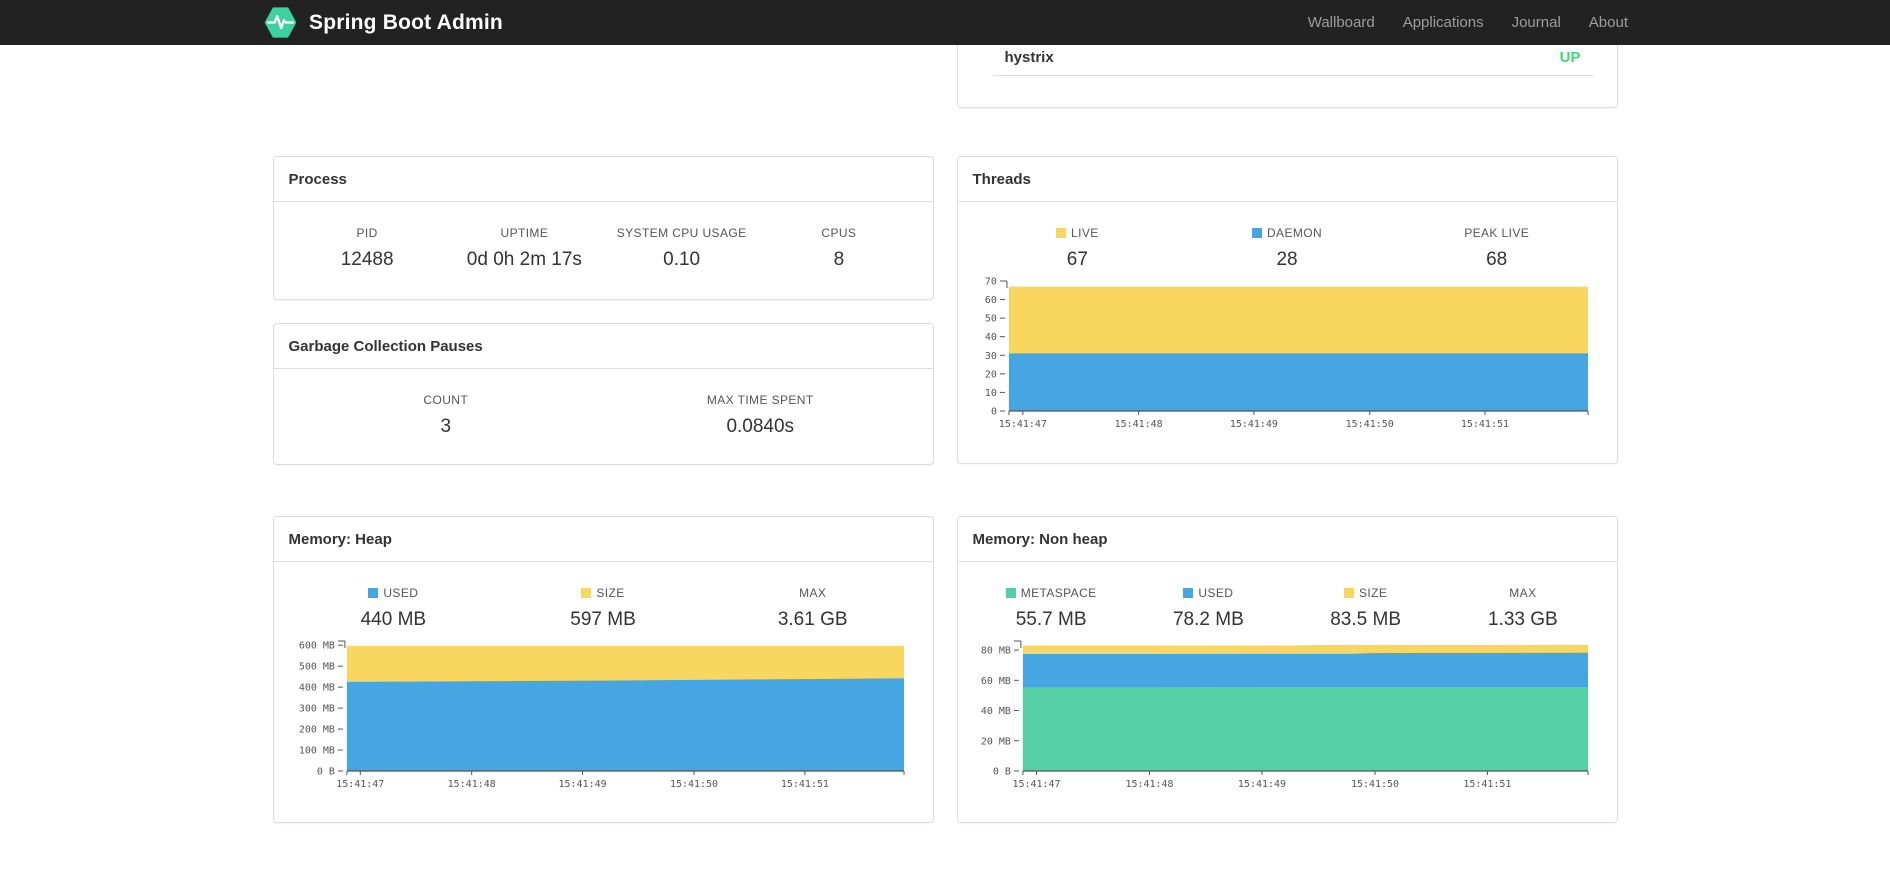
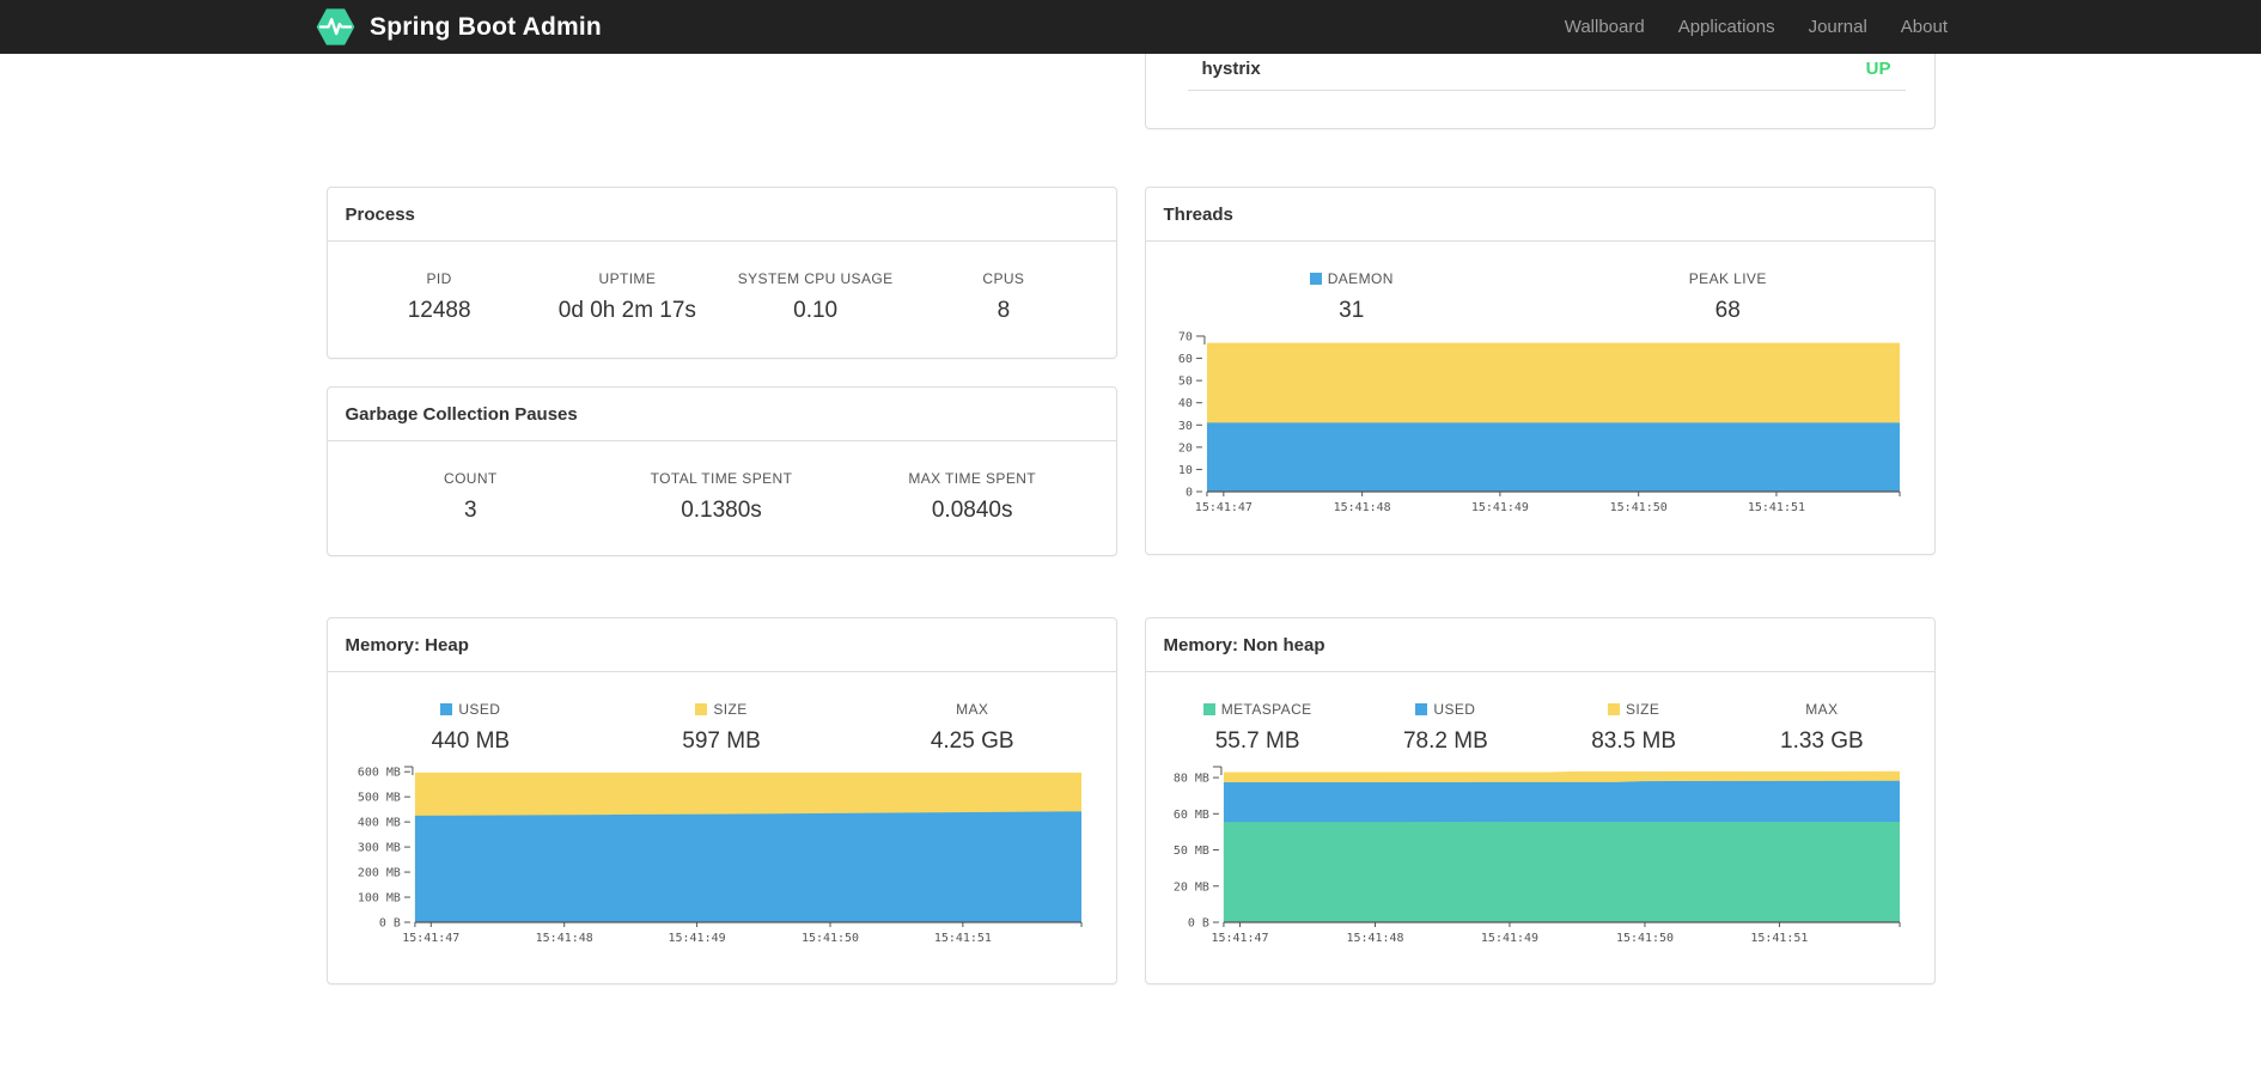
  Spring Boot Admin
  Wallboard
  Applications
  Journal
  About
  Process
  PID
  12488
  UPTIME
  0d 0h 2m 17s
  SYSTEM CPU USAGE
  0.10
  CPUS
  8
  Garbage Collection Pauses
  COUNT
  3
+ TOTAL TIME SPENT
+ 0.1380s
  MAX TIME SPENT
  0.0840s
  Memory: Heap
  USED
  440 MB
  SIZE
  597 MB
  MAX
- 3.61 GB
+ 4.25 GB
  15:41:47
  15:41:48
  15:41:49
  15:41:50
  15:41:51
  0 B
  100 MB
  200 MB
  300 MB
  400 MB
  500 MB
  600 MB
  hystrix
  UP
  Threads
- LIVE
- 67
  DAEMON
- 28
+ 31
  PEAK LIVE
  68
  15:41:47
  15:41:48
  15:41:49
  15:41:50
  15:41:51
  0
  10
  20
  30
  40
  50
  60
  70
  Memory: Non heap
  METASPACE
  55.7 MB
  USED
  78.2 MB
  SIZE
  83.5 MB
  MAX
  1.33 GB
  15:41:47
  15:41:48
  15:41:49
  15:41:50
  15:41:51
  0 B
  20 MB
- 40 MB
+ 50 MB
  60 MB
  80 MB
